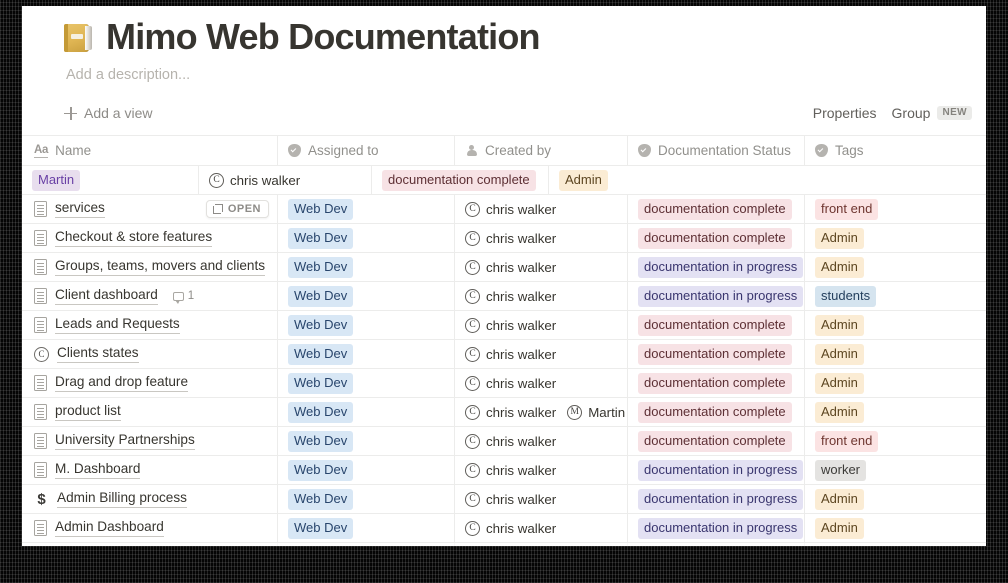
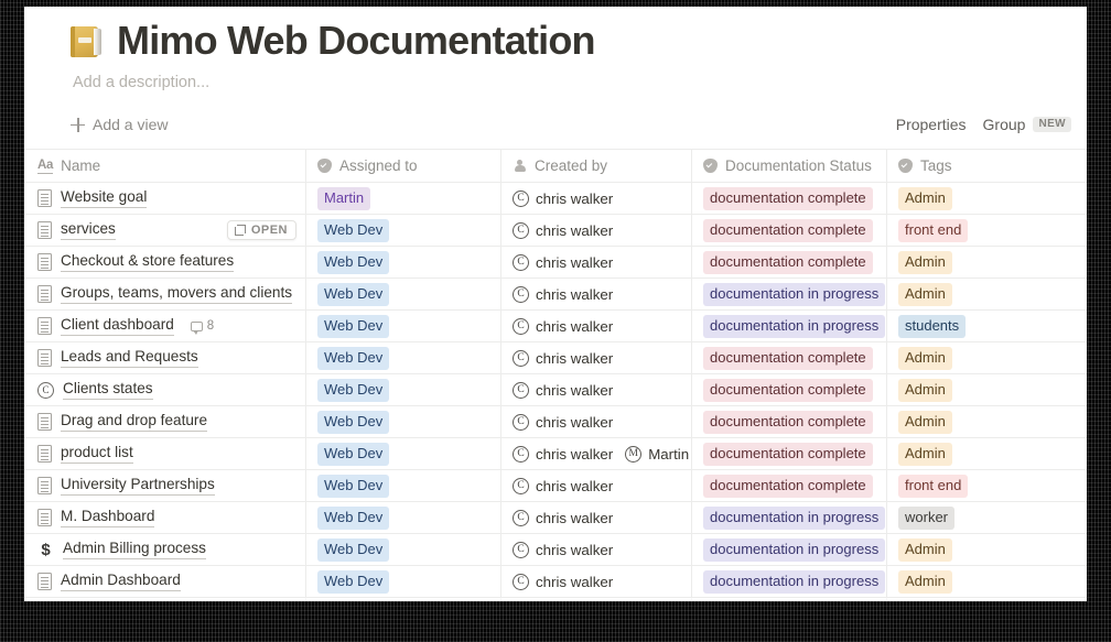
  Mimo Web Documentation
  Add a description...
  Add a view
  Properties
  Group
  NEW
  Aa
  Name
  Assigned to
  Created by
  Documentation Status
  Tags
+ Website goal
  Martin
  C
  chris walker
  documentation complete
  Admin
  services
  OPEN
  Web Dev
  C
  chris walker
  documentation complete
  front end
  Checkout & store features
  Web Dev
  C
  chris walker
  documentation complete
  Admin
  Groups, teams, movers and clients
  Web Dev
  C
  chris walker
  documentation in progress
  Admin
  Client dashboard
- 1
+ 8
  Web Dev
  C
  chris walker
  documentation in progress
  students
  Leads and Requests
  Web Dev
  C
  chris walker
  documentation complete
  Admin
  C
  Clients states
  Web Dev
  C
  chris walker
  documentation complete
  Admin
  Drag and drop feature
  Web Dev
  C
  chris walker
  documentation complete
  Admin
  product list
  Web Dev
  C
  chris walker
  M
  Martin
  documentation complete
  Admin
  University Partnerships
  Web Dev
  C
  chris walker
  documentation complete
  front end
  M. Dashboard
  Web Dev
  C
  chris walker
  documentation in progress
  worker
  $
  Admin Billing process
  Web Dev
  C
  chris walker
  documentation in progress
  Admin
  Admin Dashboard
  Web Dev
  C
  chris walker
  documentation in progress
  Admin
